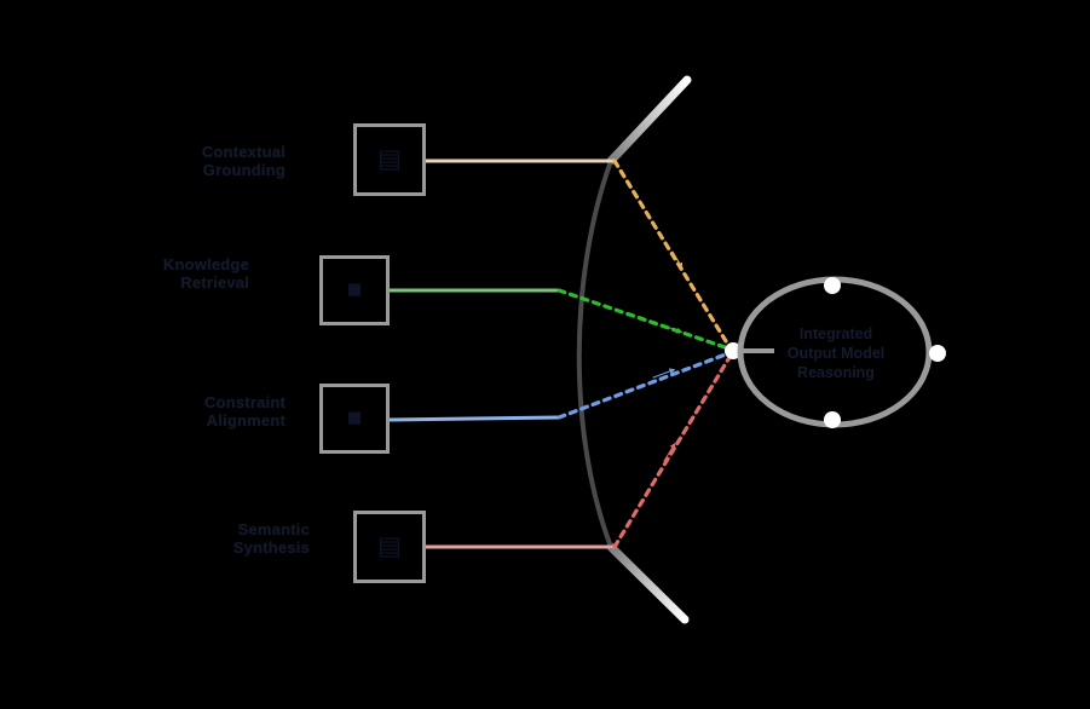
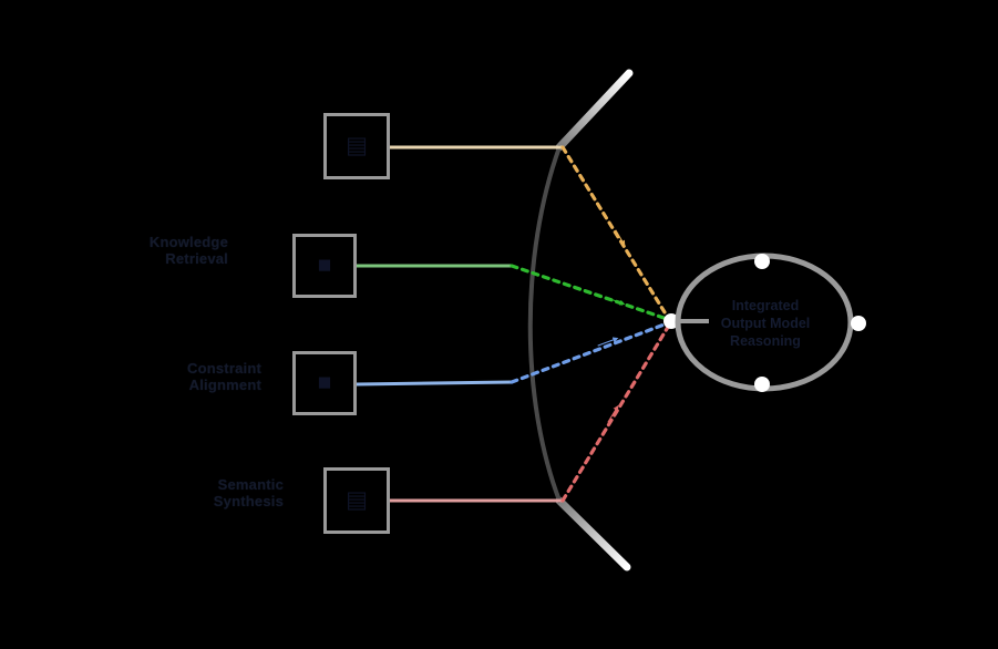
- Contextual
- Grounding
  Knowledge
  Retrieval
  Constraint
  Alignment
  Semantic
  Synthesis
  ▤
  ■
  ■
  ▤
  Integrated
  Output Model
  Reasoning
